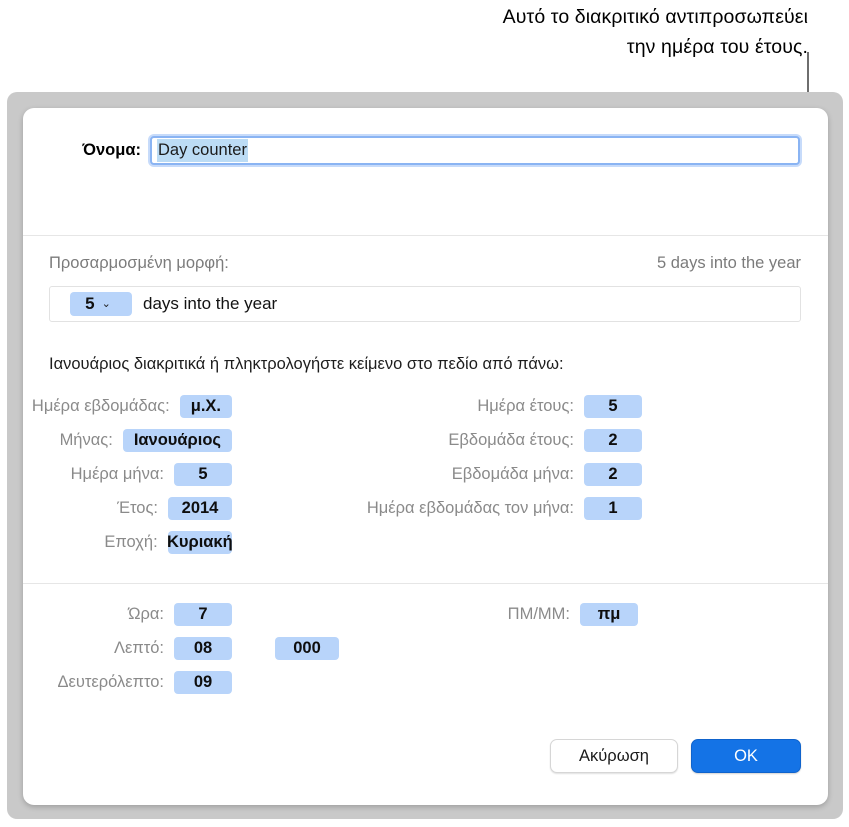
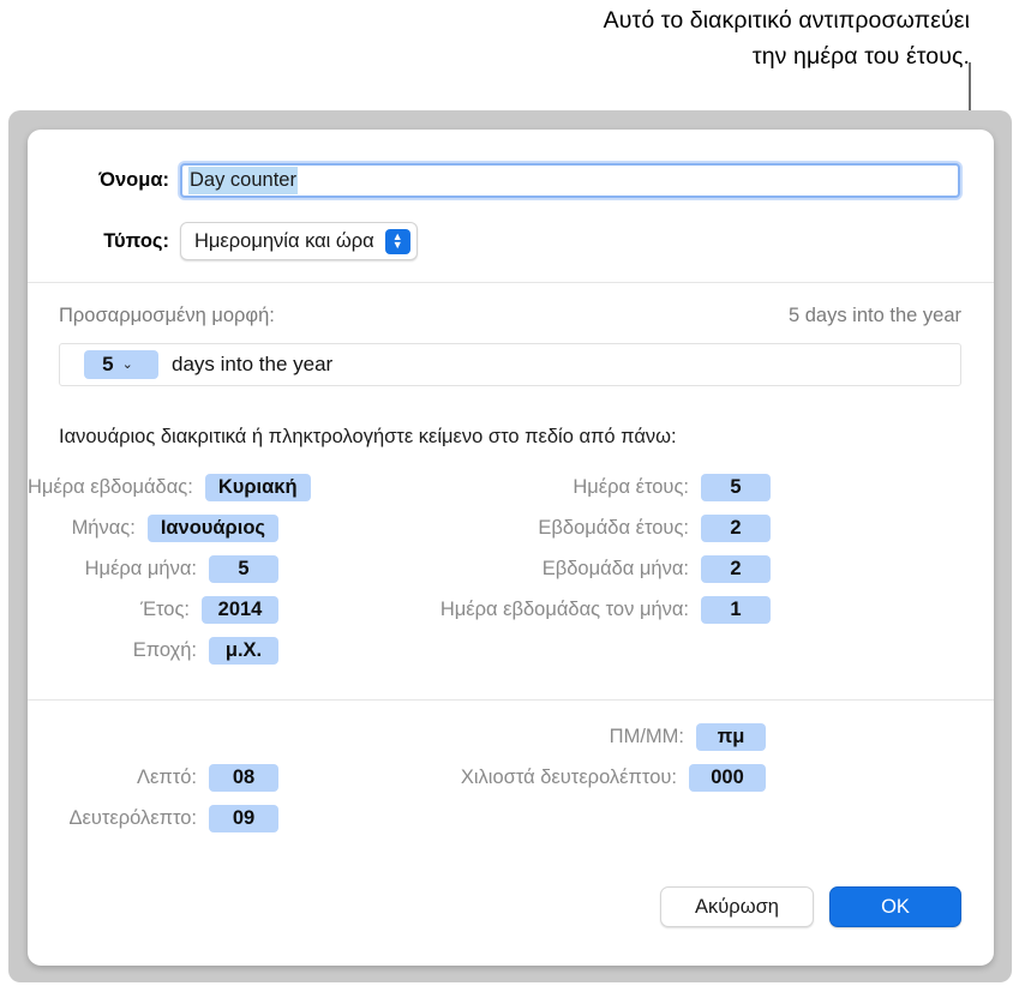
  Αυτό το διακριτικό αντιπροσωπεύει
  την ημέρα του έτους.
  Όνομα:
  Day counter
+ Τύπος:
+ Ημερομηνία και ώρα
+ ▲
+ ▼
  Προσαρμοσμένη μορφή:
  5 days into the year
  5
  ⌄
  days into the year
  Ιανουάριος διακριτικά ή πληκτρολογήστε κείμενο στο πεδίο από πάνω:
  Ημέρα εβδομάδας:
- μ.Χ.
+ Κυριακή
  Μήνας:
  Ιανουάριος
  Ημέρα μήνα:
  5
  Έτος:
  2014
  Εποχή:
- Κυριακή
+ μ.Χ.
  Ημέρα έτους:
  5
  Εβδομάδα έτους:
  2
  Εβδομάδα μήνα:
  2
  Ημέρα εβδομάδας τον μήνα:
  1
- Ώρα:
- 7
  Λεπτό:
  08
  Δευτερόλεπτο:
  09
  ΠΜ/ΜΜ:
  πμ
+ Χιλιοστά δευτερολέπτου:
  000
  Ακύρωση
  OK
